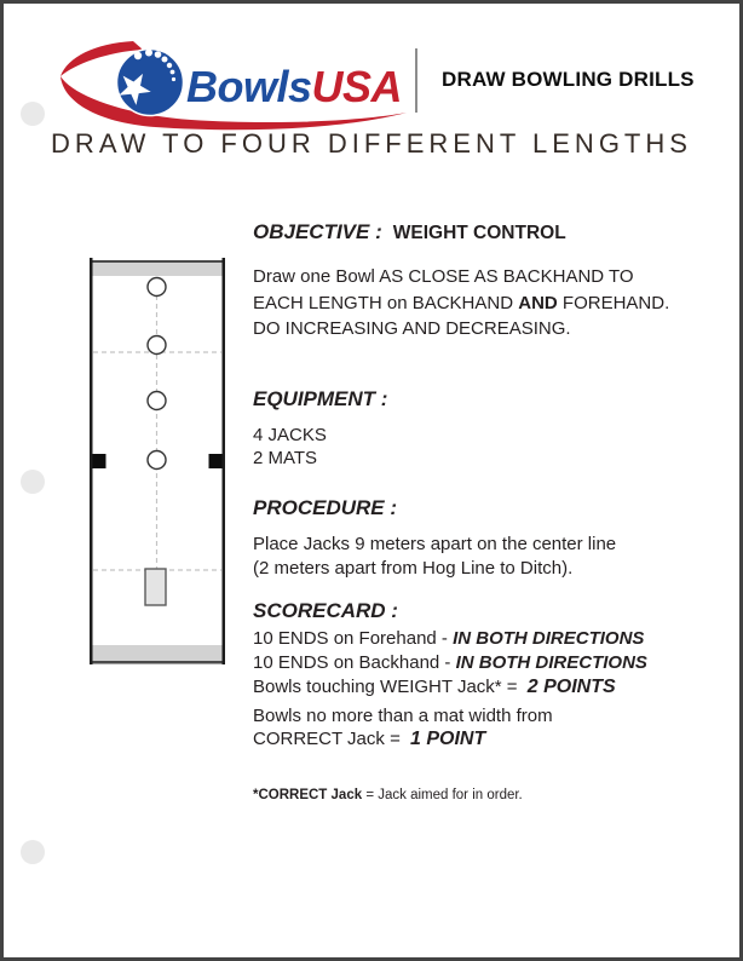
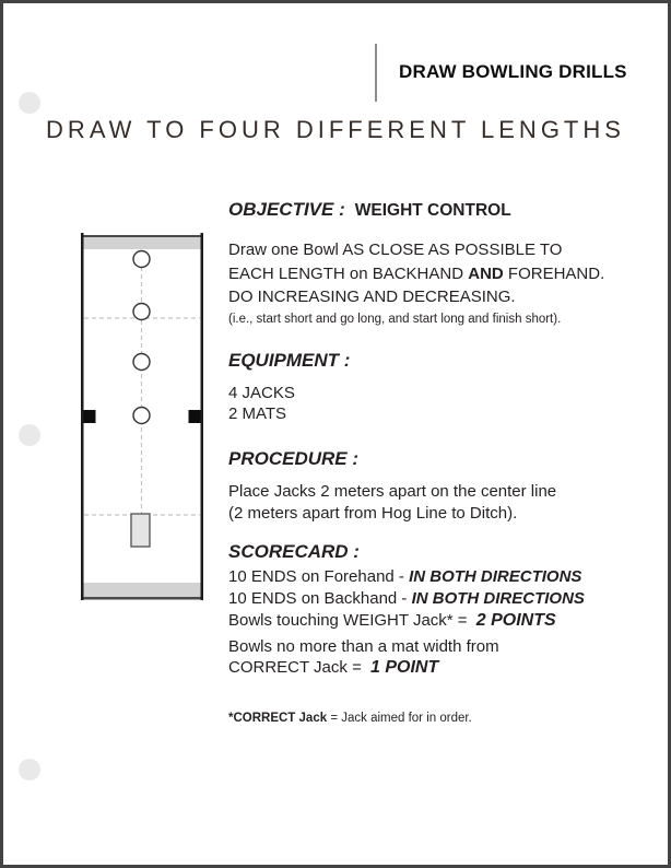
- BowlsUSA
  DRAW BOWLING DRILLS
  DRAW TO FOUR DIFFERENT LENGTHS
  OBJECTIVE : WEIGHT CONTROL
- Draw one Bowl AS CLOSE AS BACKHAND TO
+ Draw one Bowl AS CLOSE AS POSSIBLE TO
  EACH LENGTH on BACKHAND AND FOREHAND.
  DO INCREASING AND DECREASING.
+ (i.e., start short and go long, and start long and finish short).
  EQUIPMENT :
  4 JACKS
  2 MATS
  PROCEDURE :
- Place Jacks 9 meters apart on the center line
+ Place Jacks 2 meters apart on the center line
  (2 meters apart from Hog Line to Ditch).
  SCORECARD :
  10 ENDS on Forehand - IN BOTH DIRECTIONS
  10 ENDS on Backhand - IN BOTH DIRECTIONS
  Bowls touching WEIGHT Jack* = 2 POINTS
  Bowls no more than a mat width from
  CORRECT Jack = 1 POINT
  *CORRECT Jack = Jack aimed for in order.
